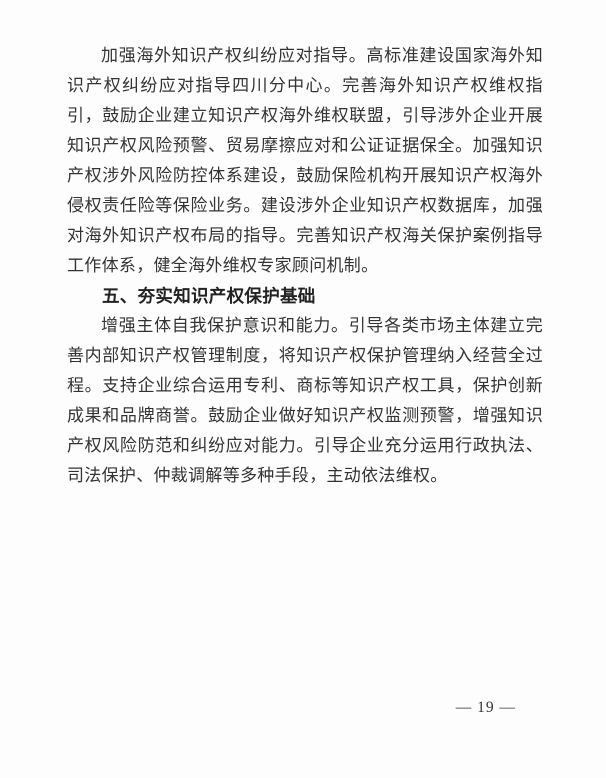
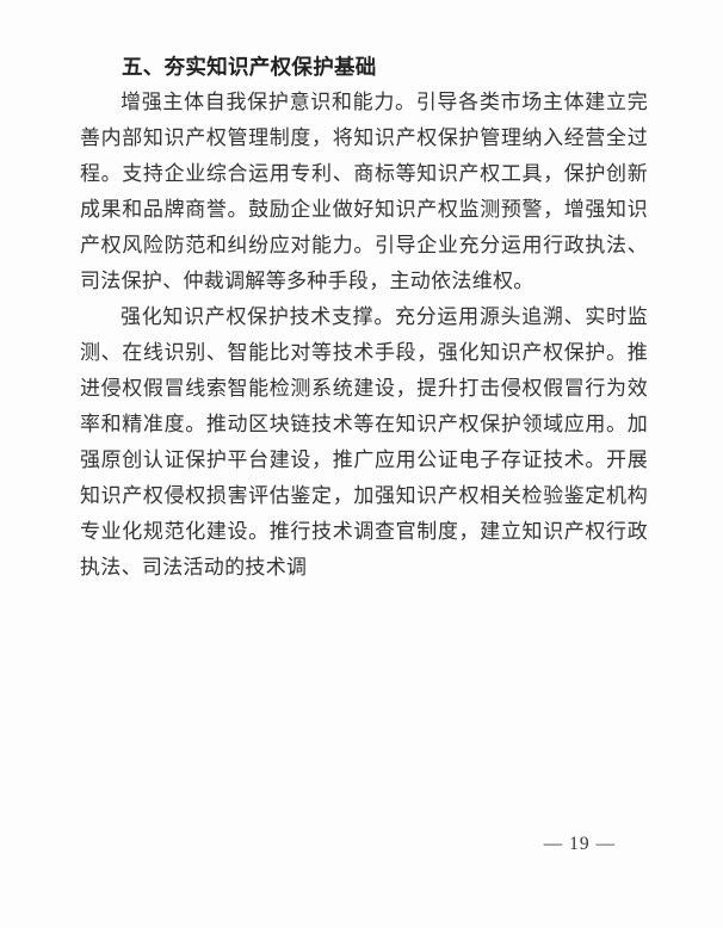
- 加强海外知识产权纠纷应对指导。高标准建设国家海外知识产权纠纷应对指导四川分中心。完善海外知识产权维权指引，鼓励企业建立知识产权海外维权联盟，引导涉外企业开展知识产权风险预警、贸易摩擦应对和公证证据保全。加强知识产权涉外风险防控体系建设，鼓励保险机构开展知识产权海外侵权责任险等保险业务。建设涉外企业知识产权数据库，加强对海外知识产权布局的指导。完善知识产权海关保护案例指导工作体系，健全海外维权专家顾问机制。
  五、夯实知识产权保护基础
  增强主体自我保护意识和能力。引导各类市场主体建立完善内部知识产权管理制度，将知识产权保护管理纳入经营全过程。支持企业综合运用专利、商标等知识产权工具，保护创新成果和品牌商誉。鼓励企业做好知识产权监测预警，增强知识产权风险防范和纠纷应对能力。引导企业充分运用行政执法、司法保护、仲裁调解等多种手段，主动依法维权。
+ 强化知识产权保护技术支撑。充分运用源头追溯、实时监测、在线识别、智能比对等技术手段，强化知识产权保护。推进侵权假冒线索智能检测系统建设，提升打击侵权假冒行为效率和精准度。推动区块链技术等在知识产权保护领域应用。加强原创认证保护平台建设，推广应用公证电子存证技术。开展知识产权侵权损害评估鉴定，加强知识产权相关检验鉴定机构专业化规范化建设。推行技术调查官制度，建立知识产权行政执法、司法活动的技术调
  — 19 —
